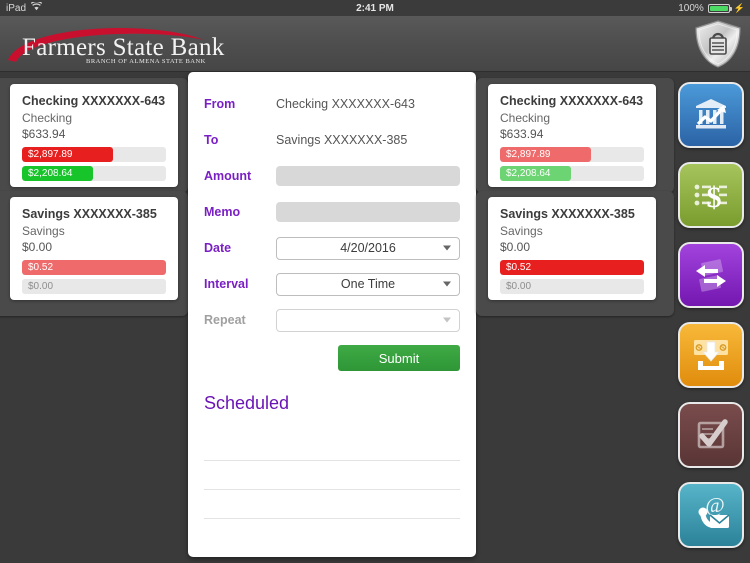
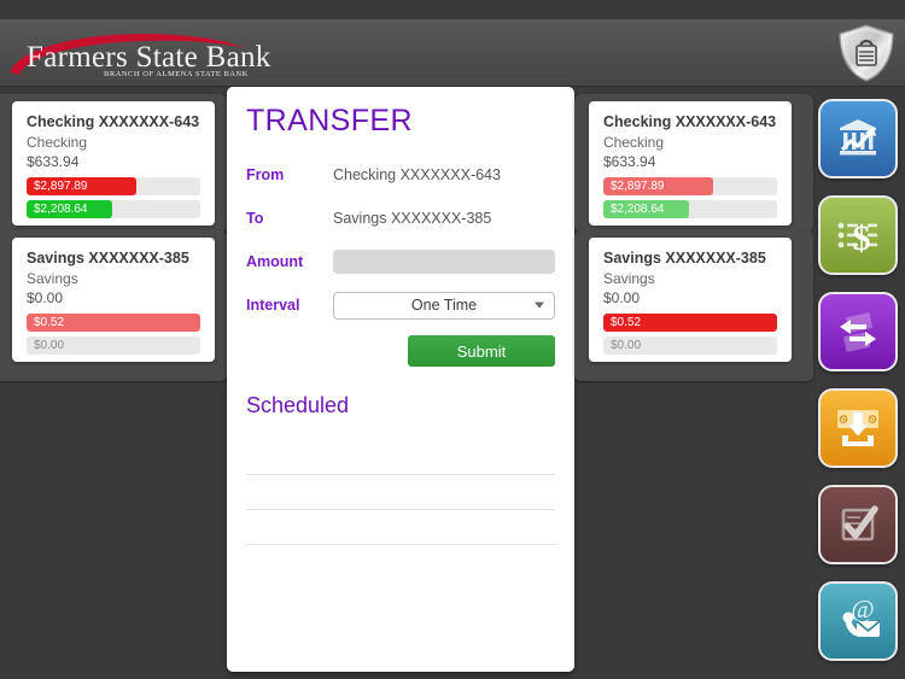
- iPad
- 2:41 PM
- 100%
- ⚡
  Farmers State Bank
  Checking XXXXXXX-643
  Checking
  $633.94
  $2,897.89
  $2,208.64
  Savings XXXXXXX-385
  Savings
  $0.00
  $0.52
  $0.00
+ TRANSFER
  From
  Checking XXXXXXX-643
  To
  Savings XXXXXXX-385
  Amount
- Memo
- Date
- 4/20/2016
  Interval
  One Time
- Repeat
  Submit
  Scheduled
  Checking XXXXXXX-643
  Checking
  $633.94
  $2,897.89
  $2,208.64
  Savings XXXXXXX-385
  Savings
  $0.00
  $0.52
  $0.00
  $
  $
  $
  @
